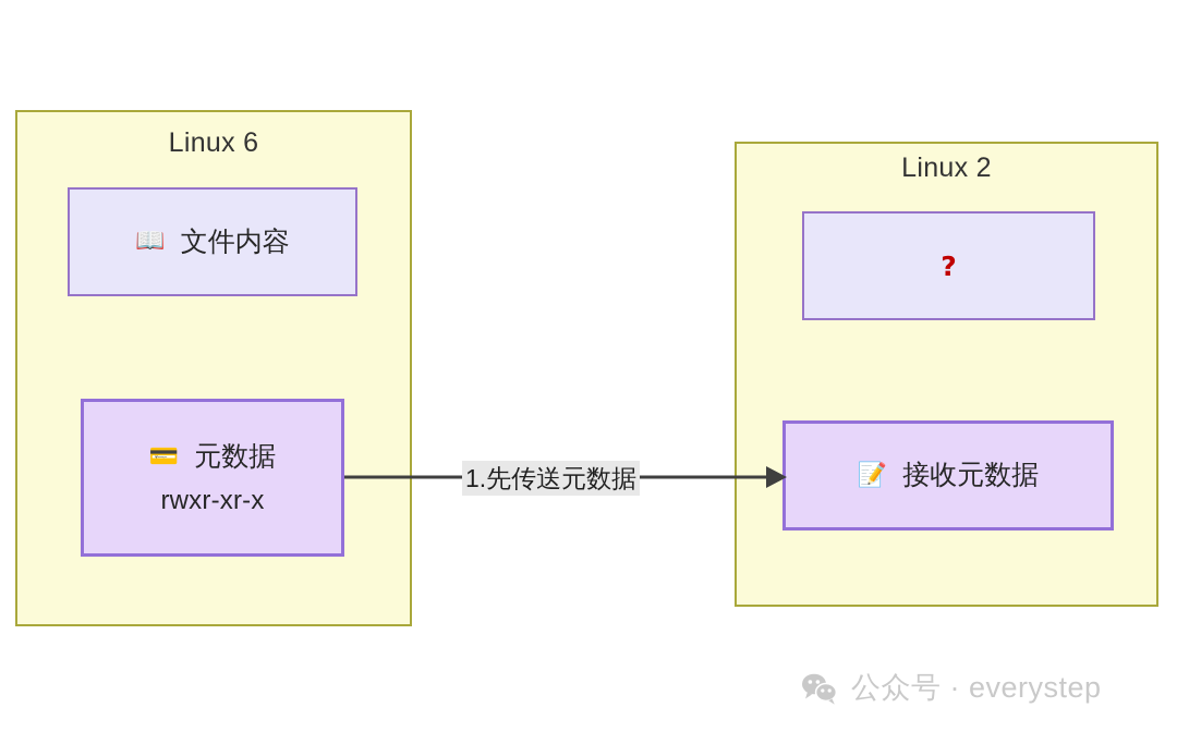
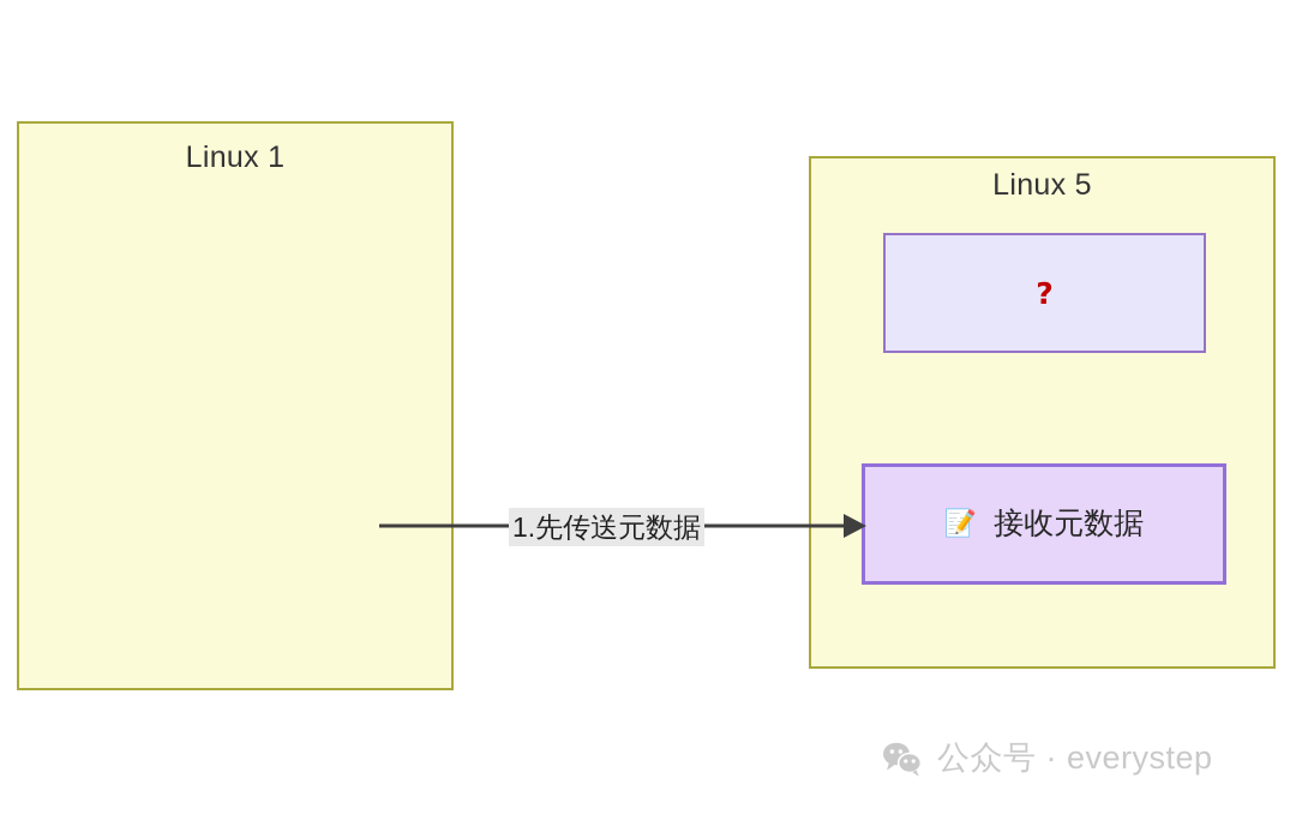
- Linux 6
+ Linux 1
- 📖
- 文件内容
- 💳
- 元数据
- rwxr-xr-x
- Linux 2
+ Linux 5
  ?
  📝
  接收元数据
  1.先传送元数据
  公众号 · everystep
